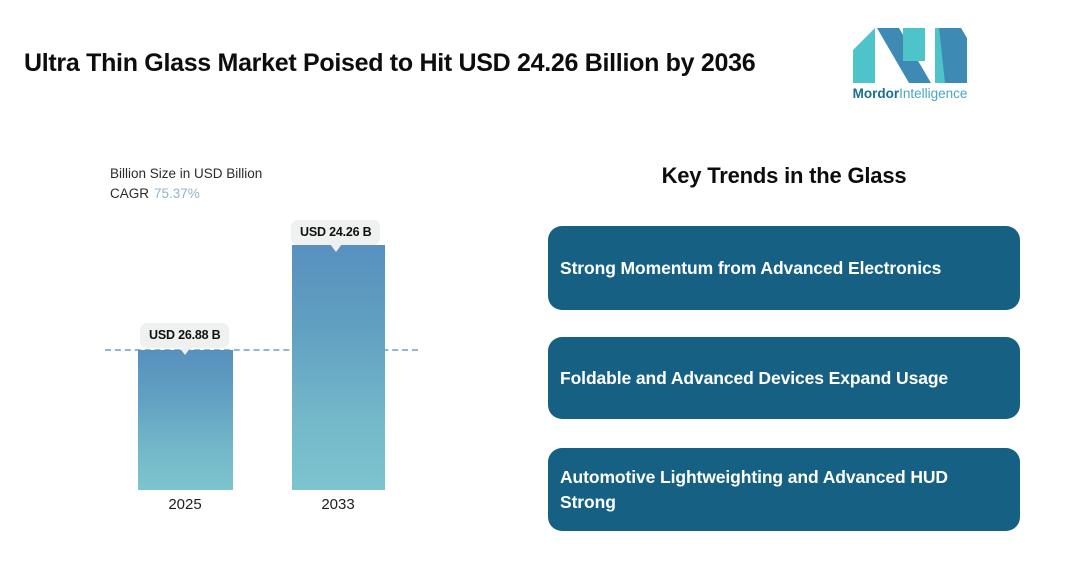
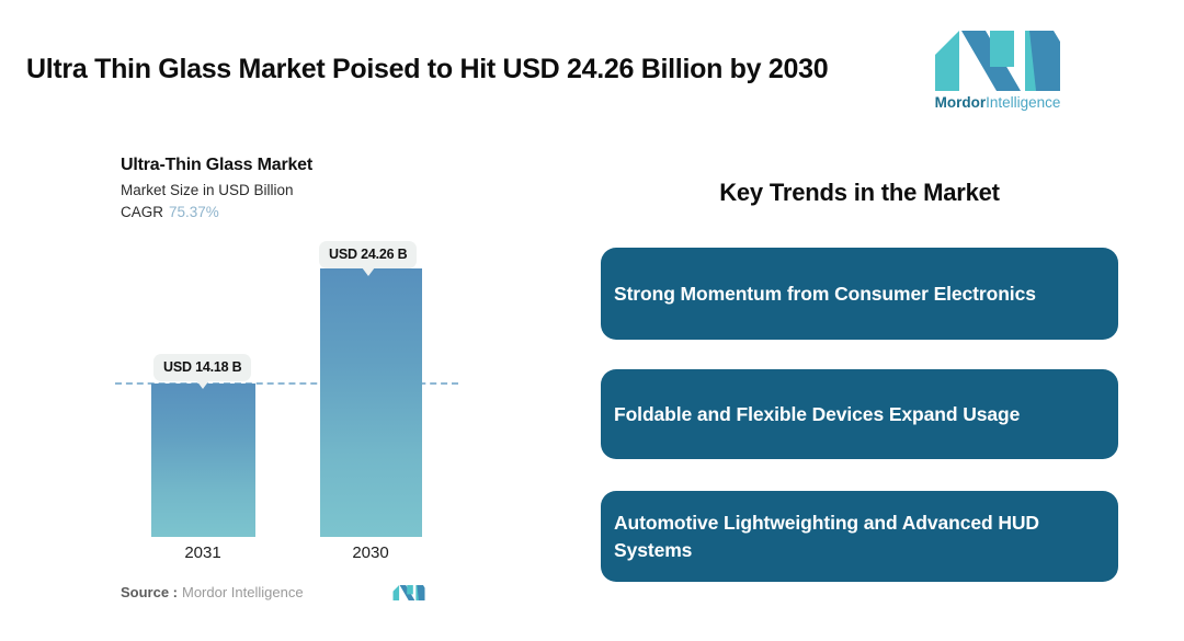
- Ultra Thin Glass Market Poised to Hit USD 24.26 Billion by 2036
+ Ultra Thin Glass Market Poised to Hit USD 24.26 Billion by 2030
  MordorIntelligence
+ Ultra-Thin Glass Market
- Billion Size in USD Billion
+ Market Size in USD Billion
  CAGR 75.37%
- USD 26.88 B
+ USD 14.18 B
  USD 24.26 B
- 2025
+ 2031
- 2033
+ 2030
+ Source :
+ Mordor Intelligence
- Key Trends in the Glass
+ Key Trends in the Market
- Strong Momentum from Advanced Electronics
+ Strong Momentum from Consumer Electronics
- Foldable and Advanced Devices Expand Usage
+ Foldable and Flexible Devices Expand Usage
- Automotive Lightweighting and Advanced HUD Strong
+ Automotive Lightweighting and Advanced HUD Systems
